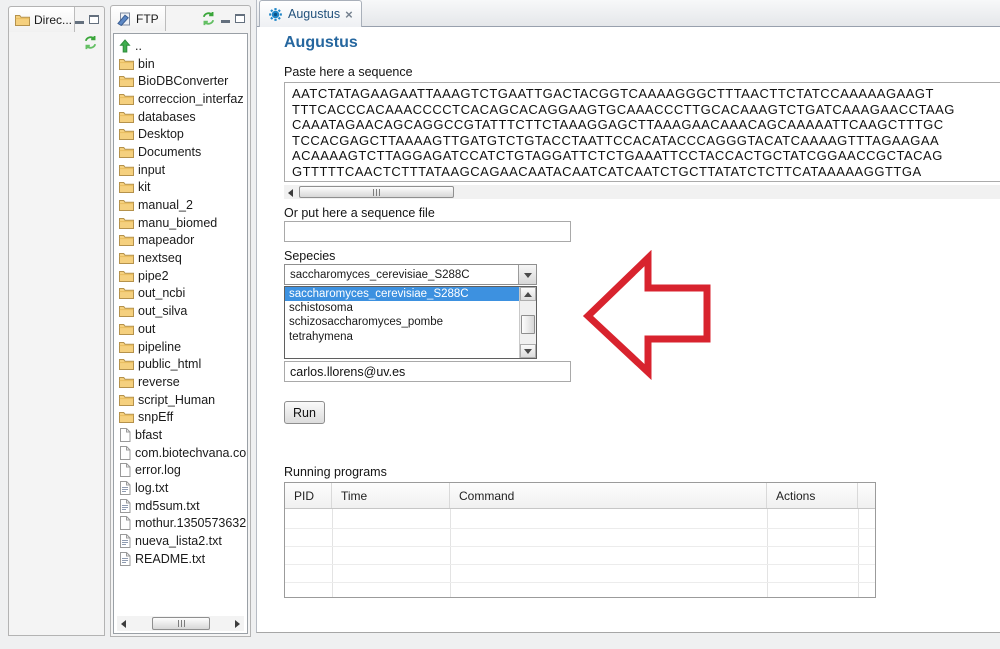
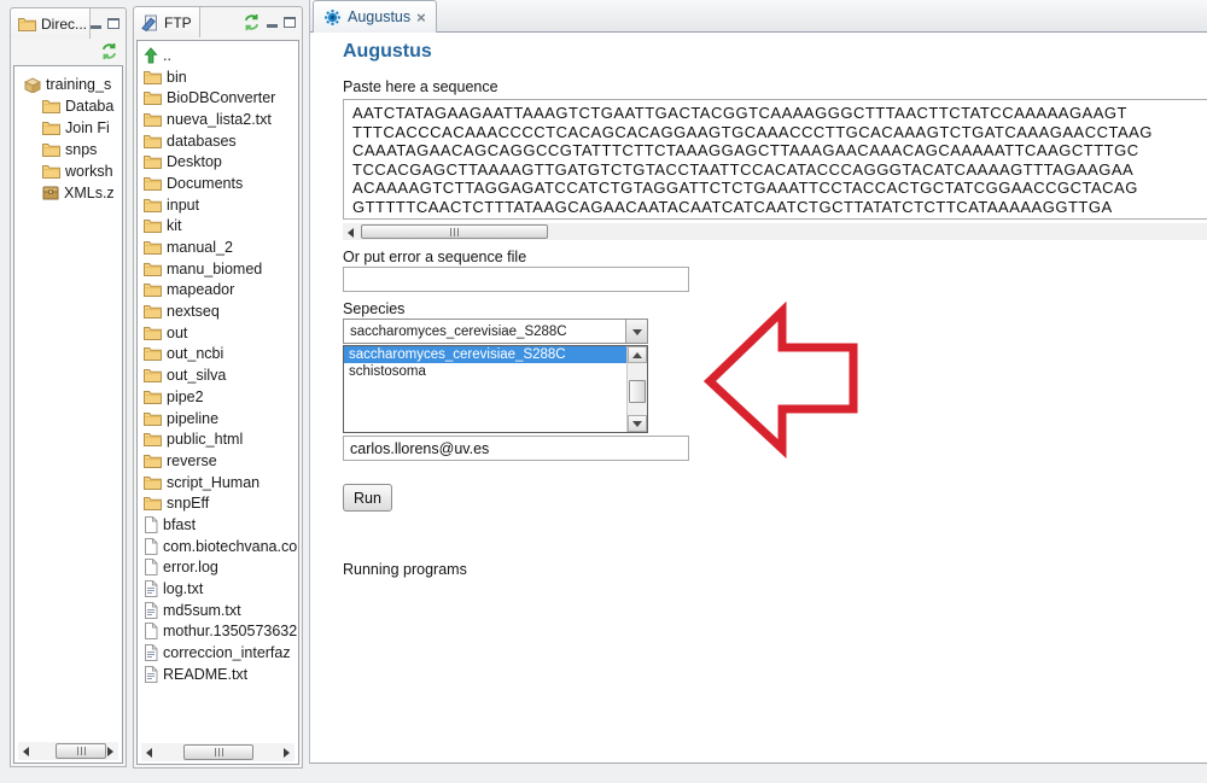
  Direc...
+ training_s
+ Databa
+ Join Fi
+ snps
+ worksh
+ XMLs.z
  FTP
  ..
  bin
  BioDBConverter
- correccion_interfaz
+ nueva_lista2.txt
  databases
  Desktop
  Documents
  input
  kit
  manual_2
  manu_biomed
  mapeador
  nextseq
- pipe2
+ out
  out_ncbi
  out_silva
- out
+ pipe2
  pipeline
  public_html
  reverse
  script_Human
  snpEff
  bfast
  com.biotechvana.co
  error.log
  log.txt
  md5sum.txt
  mothur.1350573632
- nueva_lista2.txt
+ correccion_interfaz
  README.txt
  Augustus
  ×
  Augustus
  Paste here a sequence
  AATCTATAGAAGAATTAAAGTCTGAATTGACTACGGTCAAAAGGGCTTTAACTTCTATCCAAAAAGAAGT
  TTTCACCCACAAACCCCTCACAGCACAGGAAGTGCAAACCCTTGCACAAAGTCTGATCAAAGAACCTAAG
  CAAATAGAACAGCAGGCCGTATTTCTTCTAAAGGAGCTTAAAGAACAAACAGCAAAAATTCAAGCTTTGC
  TCCACGAGCTTAAAAGTTGATGTCTGTACCTAATTCCACATACCCAGGGTACATCAAAAGTTTAGAAGAA
  ACAAAAGTCTTAGGAGATCCATCTGTAGGATTCTCTGAAATTCCTACCACTGCTATCGGAACCGCTACAG
  GTTTTTCAACTCTTTATAAGCAGAACAATACAATCATCAATCTGCTTATATCTCTTCATAAAAAGGTTGA
- Or put here a sequence file
+ Or put error a sequence file
  Sepecies
  saccharomyces_cerevisiae_S288C
  saccharomyces_cerevisiae_S288C
  schistosoma
- schizosaccharomyces_pombe
- tetrahymena
  carlos.llorens@uv.es
  Run
  Running programs
- PID
- Time
- Command
- Actions
